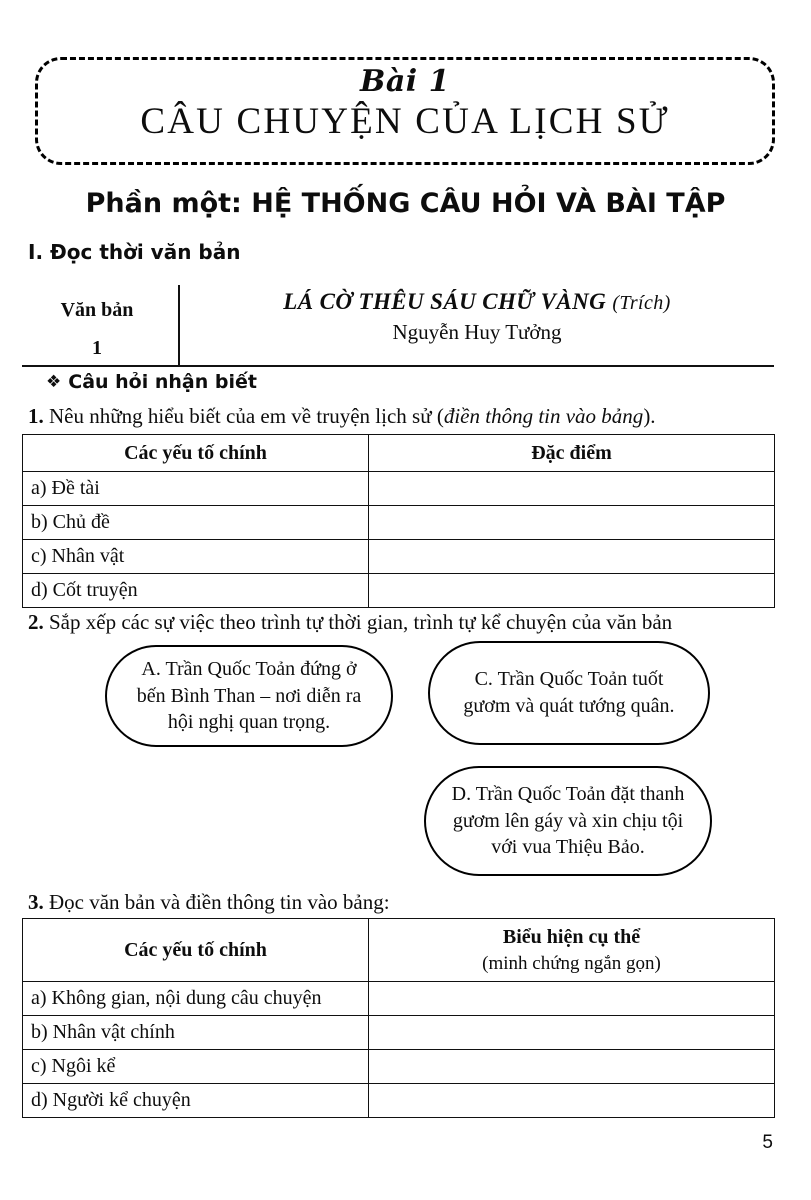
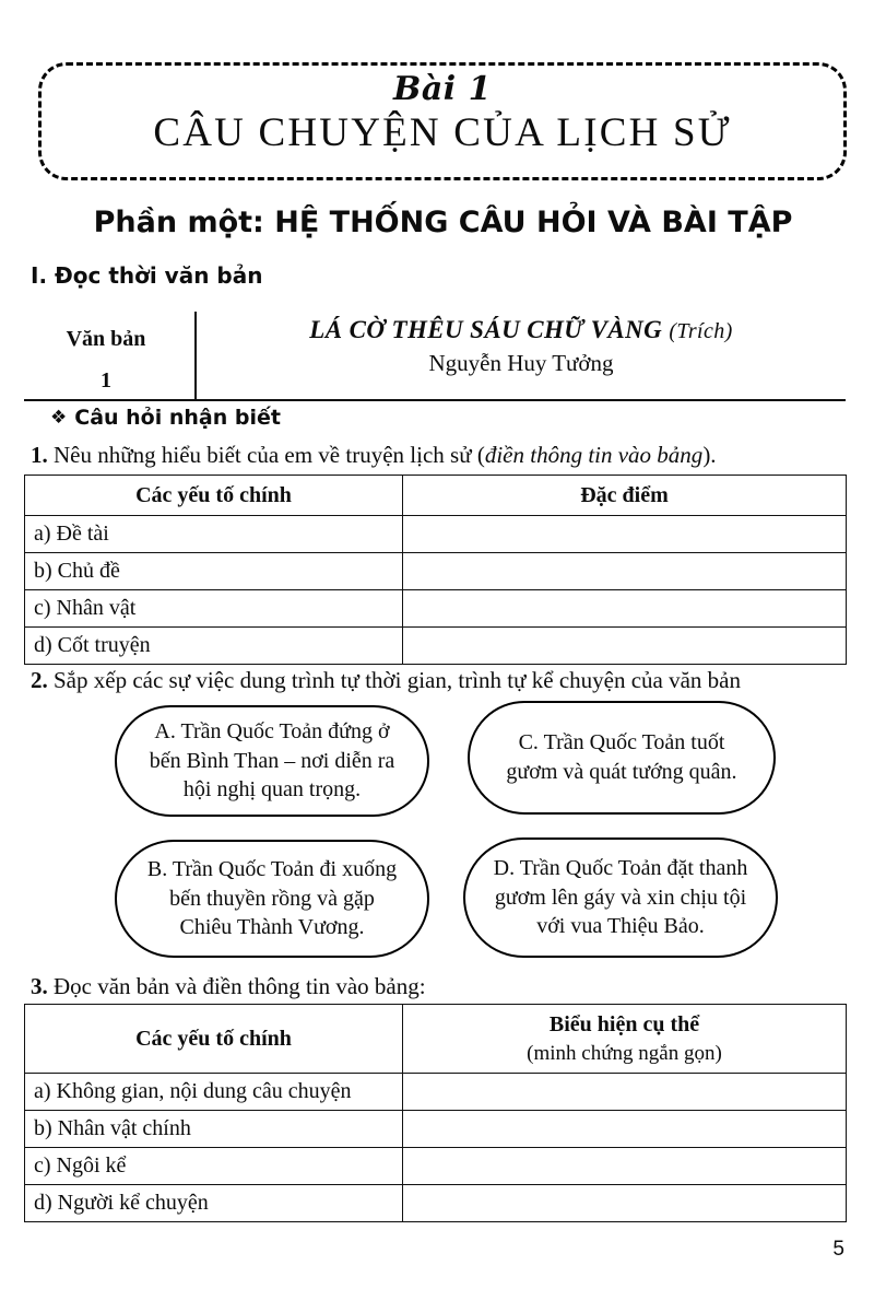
  Bài 1
  CÂU CHUYỆN CỦA LỊCH SỬ
  Phần một: HỆ THỐNG CÂU HỎI VÀ BÀI TẬP
  I. Đọc thời văn bản
  Văn bản
  1
  LÁ CỜ THÊU SÁU CHỮ VÀNG (Trích)
  Nguyễn Huy Tưởng
  ❖
  Câu hỏi nhận biết
  1. Nêu những hiểu biết của em về truyện lịch sử (điền thông tin vào bảng).
  Các yếu tố chính	Đặc điểm
  a) Đề tài
  b) Chủ đề
  c) Nhân vật
  d) Cốt truyện
- 2. Sắp xếp các sự việc theo trình tự thời gian, trình tự kể chuyện của văn bản
+ 2. Sắp xếp các sự việc dung trình tự thời gian, trình tự kể chuyện của văn bản
  A. Trần Quốc Toản đứng ở bến Bình Than – nơi diễn ra hội nghị quan trọng.
  C. Trần Quốc Toản tuốt gươm và quát tướng quân.
+ B. Trần Quốc Toản đi xuống bến thuyền rồng và gặp Chiêu Thành Vương.
  D. Trần Quốc Toản đặt thanh gươm lên gáy và xin chịu tội với vua Thiệu Bảo.
  3. Đọc văn bản và điền thông tin vào bảng:
  Các yếu tố chính	Biểu hiện cụ thể (minh chứng ngắn gọn)
  a) Không gian, nội dung câu chuyện
  b) Nhân vật chính
  c) Ngôi kể
  d) Người kể chuyện
  5
